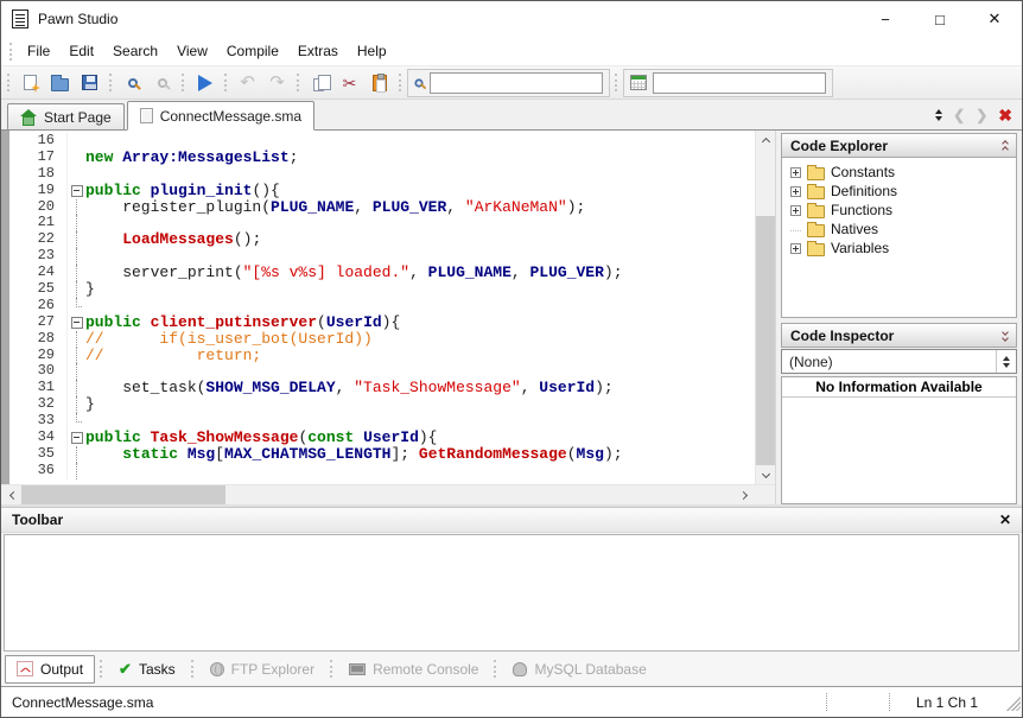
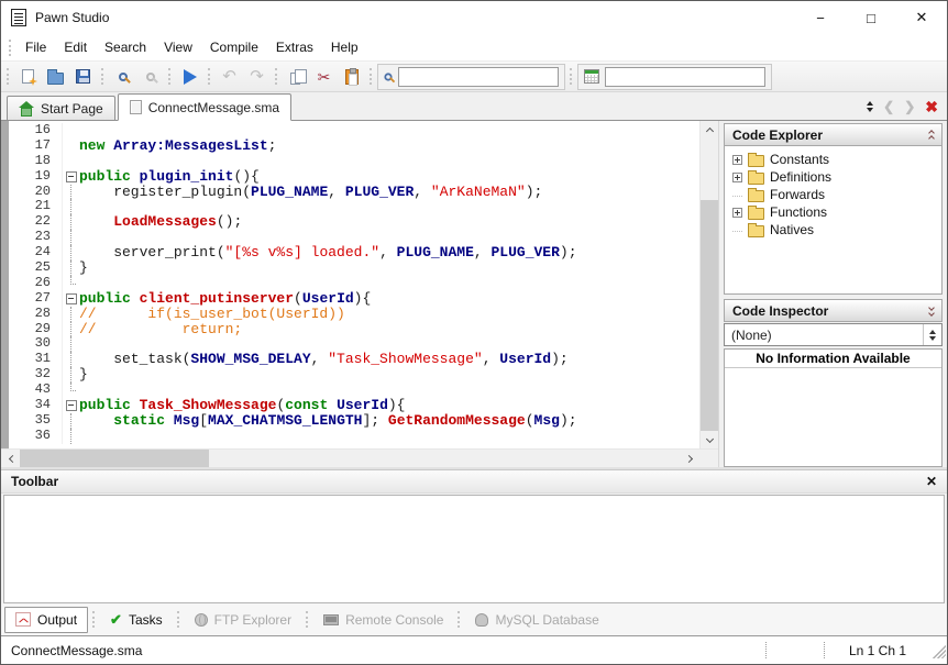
  Pawn Studio
  −
  □
  ✕
  File
  Edit
  Search
  View
  Compile
  Extras
  Help
  ↶
  ↷
  ✂
  Start Page
  ConnectMessage.sma
  ❮
  ❯
  ✖
  16
  17
  new Array:MessagesList;
  18
  19
  public plugin_init(){
  20
  register_plugin(PLUG_NAME, PLUG_VER, "ArKaNeMaN");
  21
  22
  LoadMessages();
  23
  24
  server_print("[%s v%s] loaded.", PLUG_NAME, PLUG_VER);
  25
  }
  26
  27
  public client_putinserver(UserId){
  28
  // if(is_user_bot(UserId))
  29
  // return;
  30
  31
  set_task(SHOW_MSG_DELAY, "Task_ShowMessage", UserId);
  32
  }
- 33
+ 43
  34
  public Task_ShowMessage(const UserId){
  35
  static Msg[MAX_CHATMSG_LENGTH]; GetRandomMessage(Msg);
  36
  Code Explorer
  Constants
  Definitions
+ Forwards
  Functions
  Natives
- Variables
  Code Inspector
  (None)
  No Information Available
  Toolbar
  ✕
  Output
  ✔
  Tasks
  FTP Explorer
  Remote Console
  MySQL Database
  ConnectMessage.sma
  Ln 1 Ch 1
